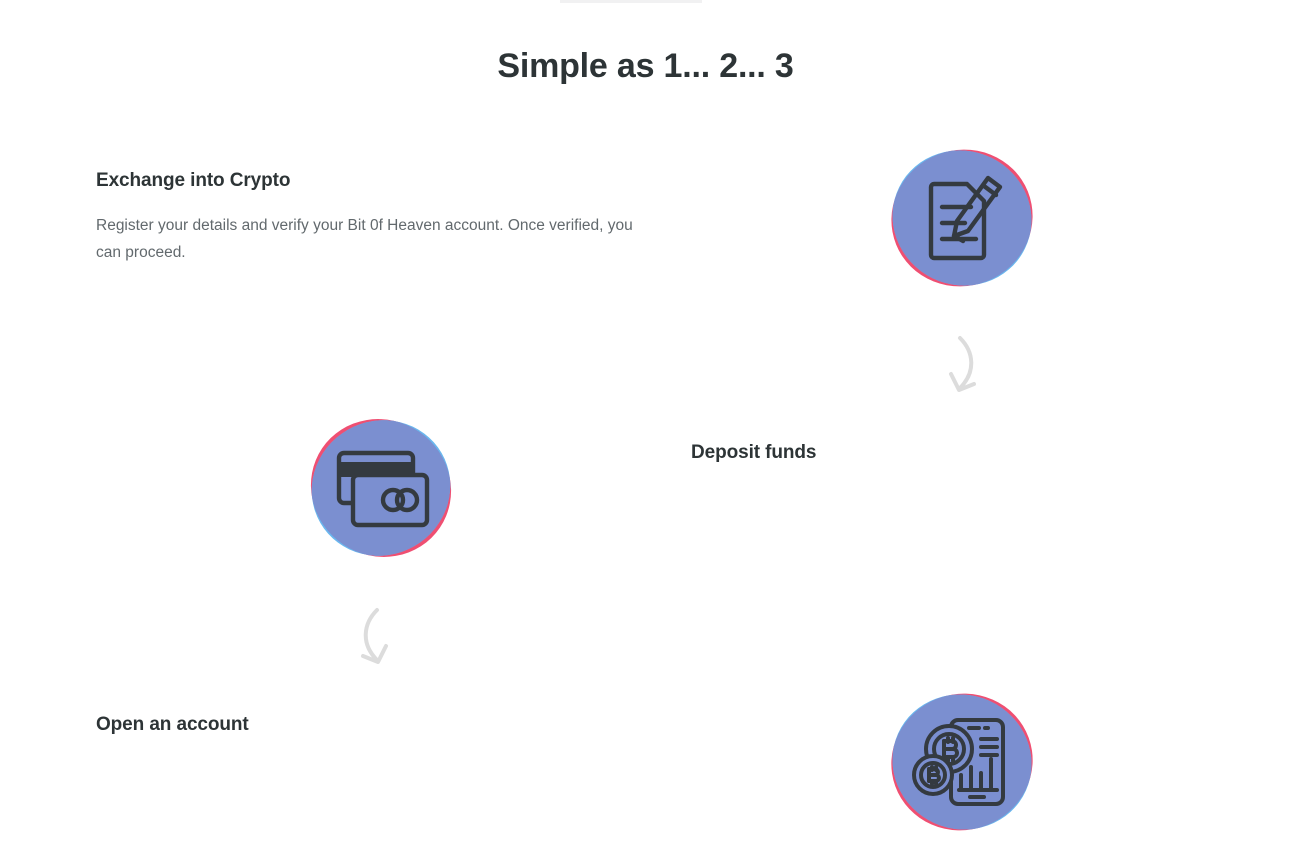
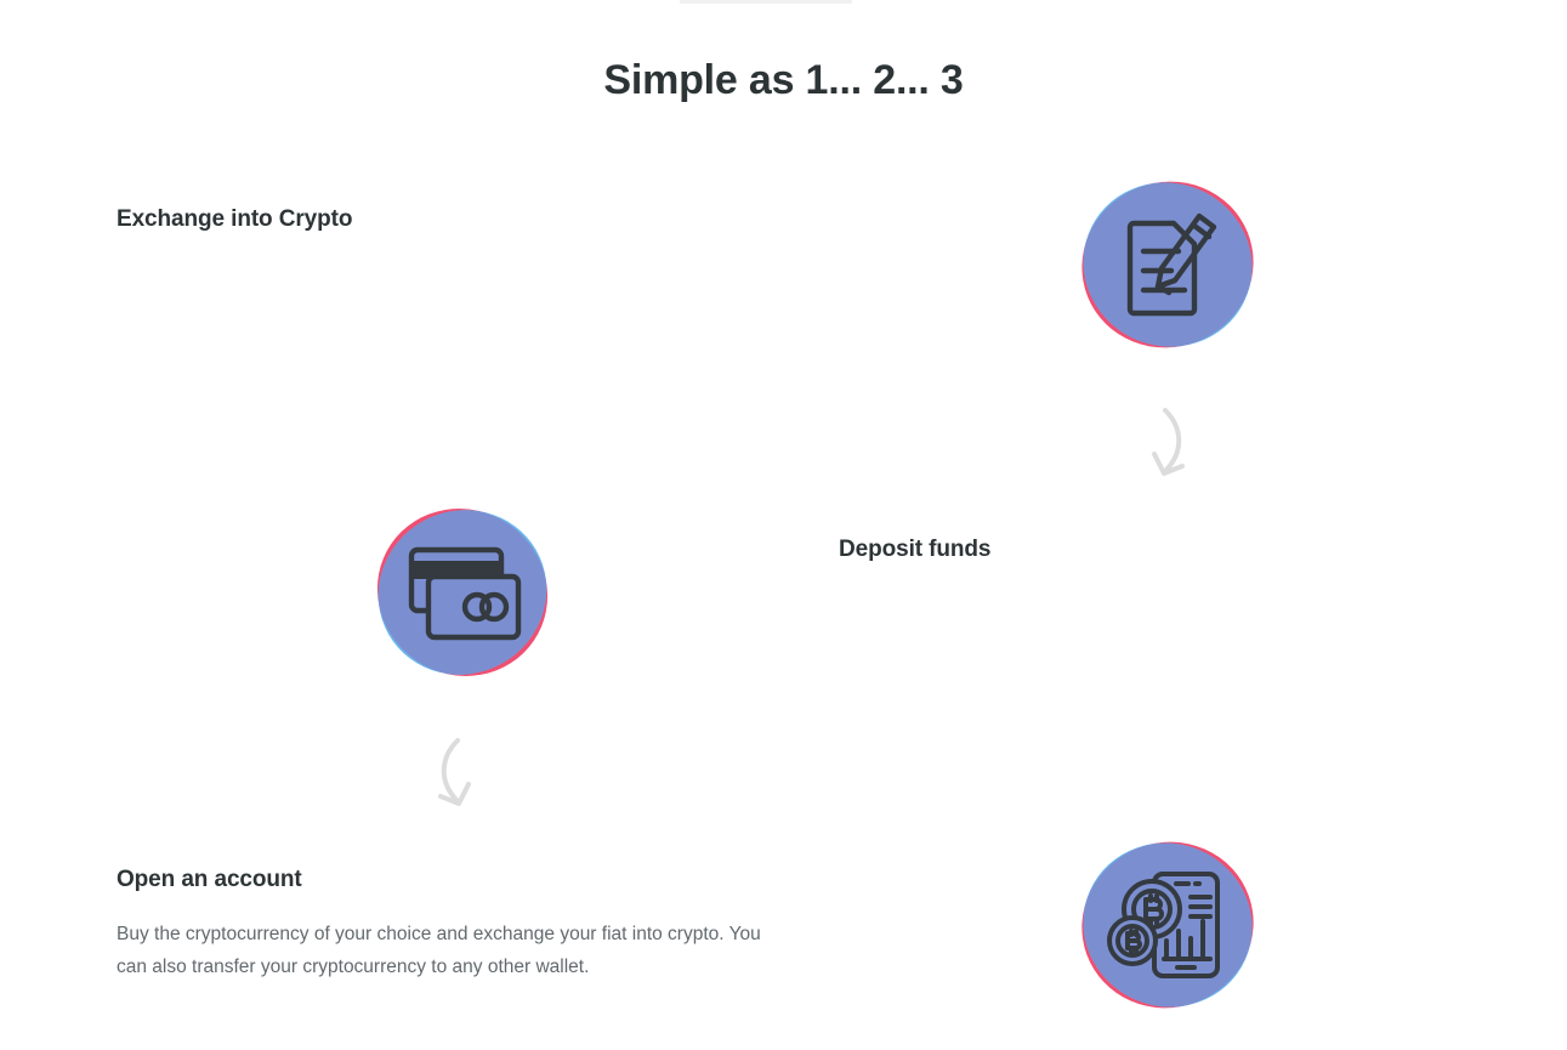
  Simple as 1... 2... 3
  Exchange into Crypto
- Register your details and verify your Bit 0f Heaven account. Once verified, you can proceed.
  Deposit funds
  Open an account
+ Buy the cryptocurrency of your choice and exchange your fiat into crypto. You can also transfer your cryptocurrency to any other wallet.
